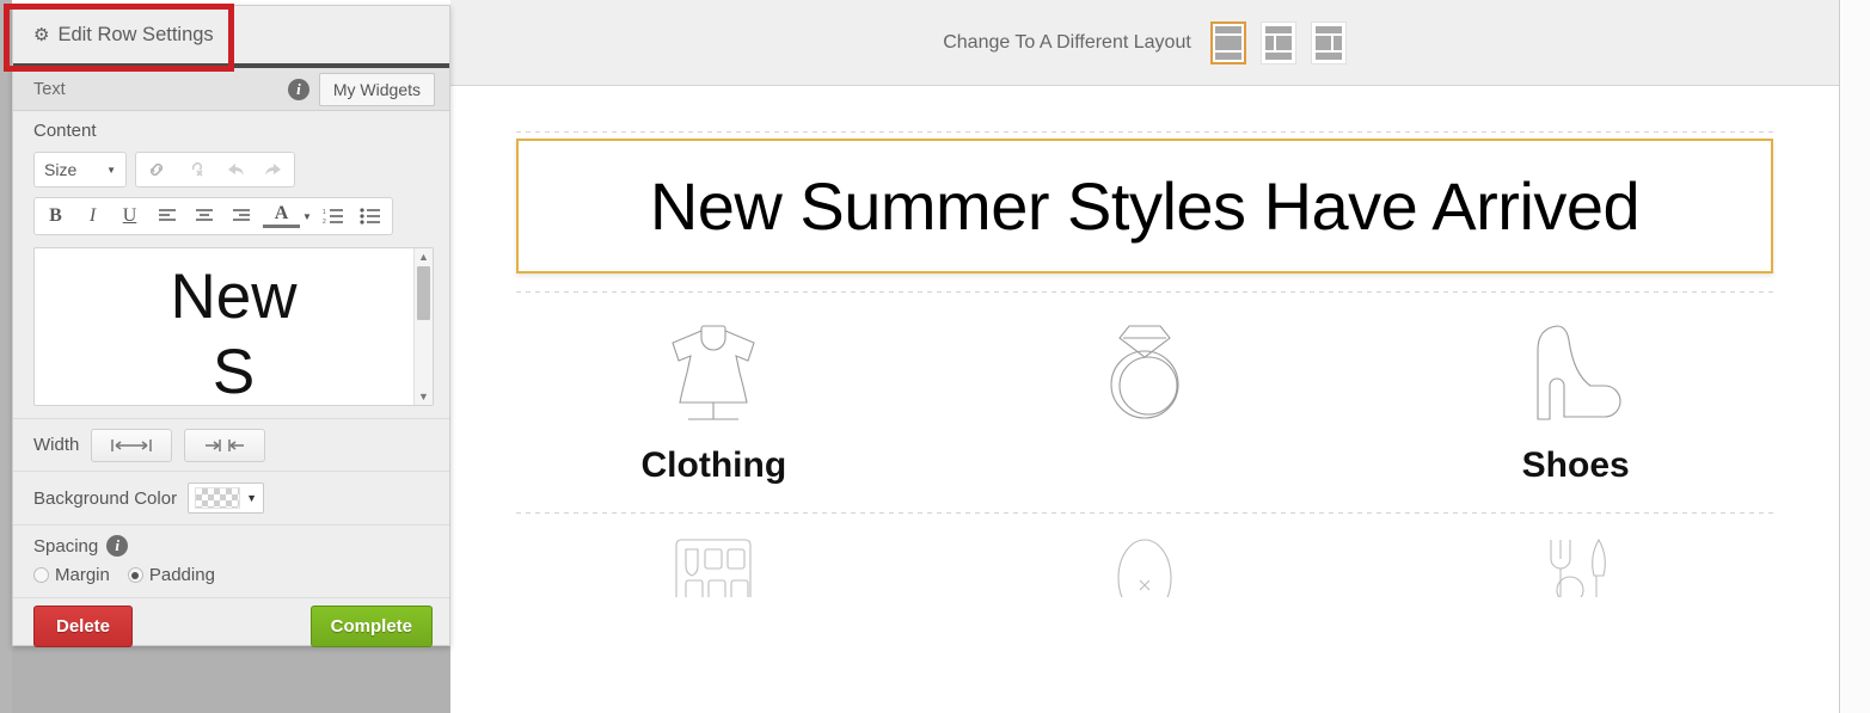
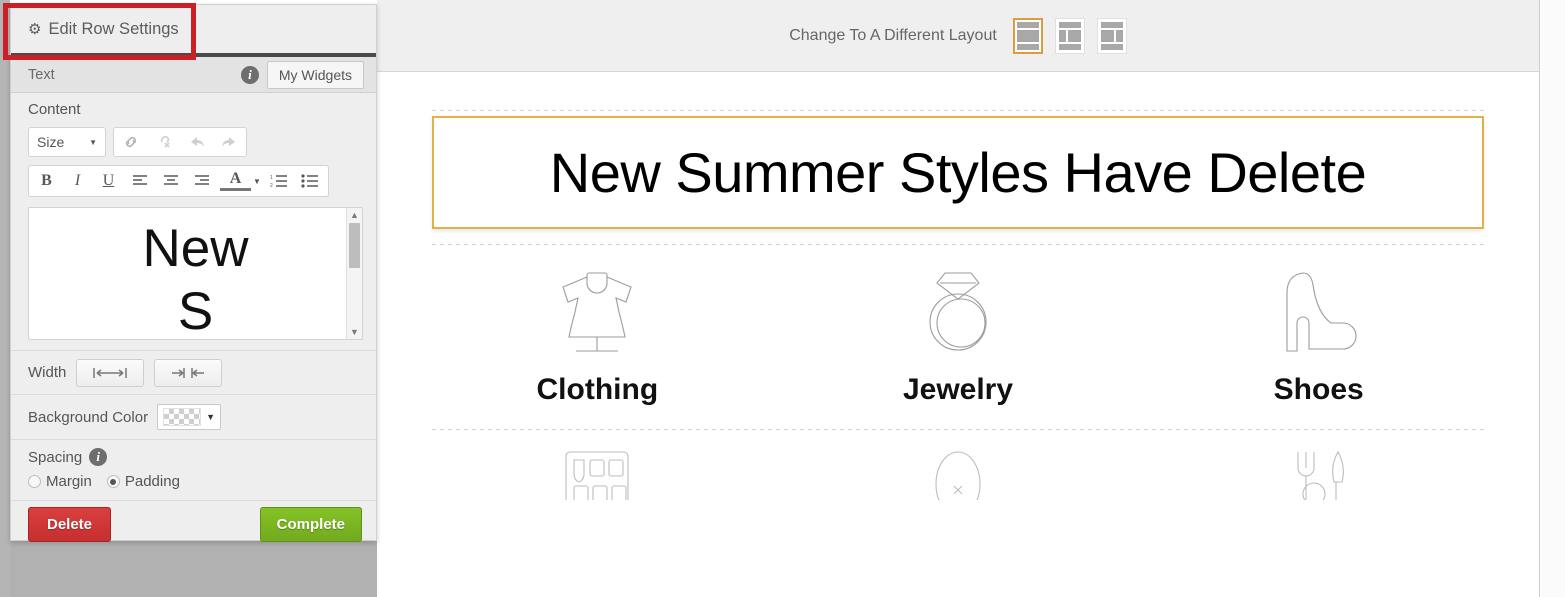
  Change To A Different Layout
- New Summer Styles Have Arrived
+ New Summer Styles Have Delete
  Clothing
+ Jewelry
  Shoes
  ⚙
  Edit Row Settings
  Text
  i
  My Widgets
  Content
  Size
  ▼
  B
  I
  U
  A
  ▼
  New
  S
  ▲
  ▼
  Width
  Background Color
  ▼
  Spacing
  i
  Margin
  Padding
  Delete
  Complete
